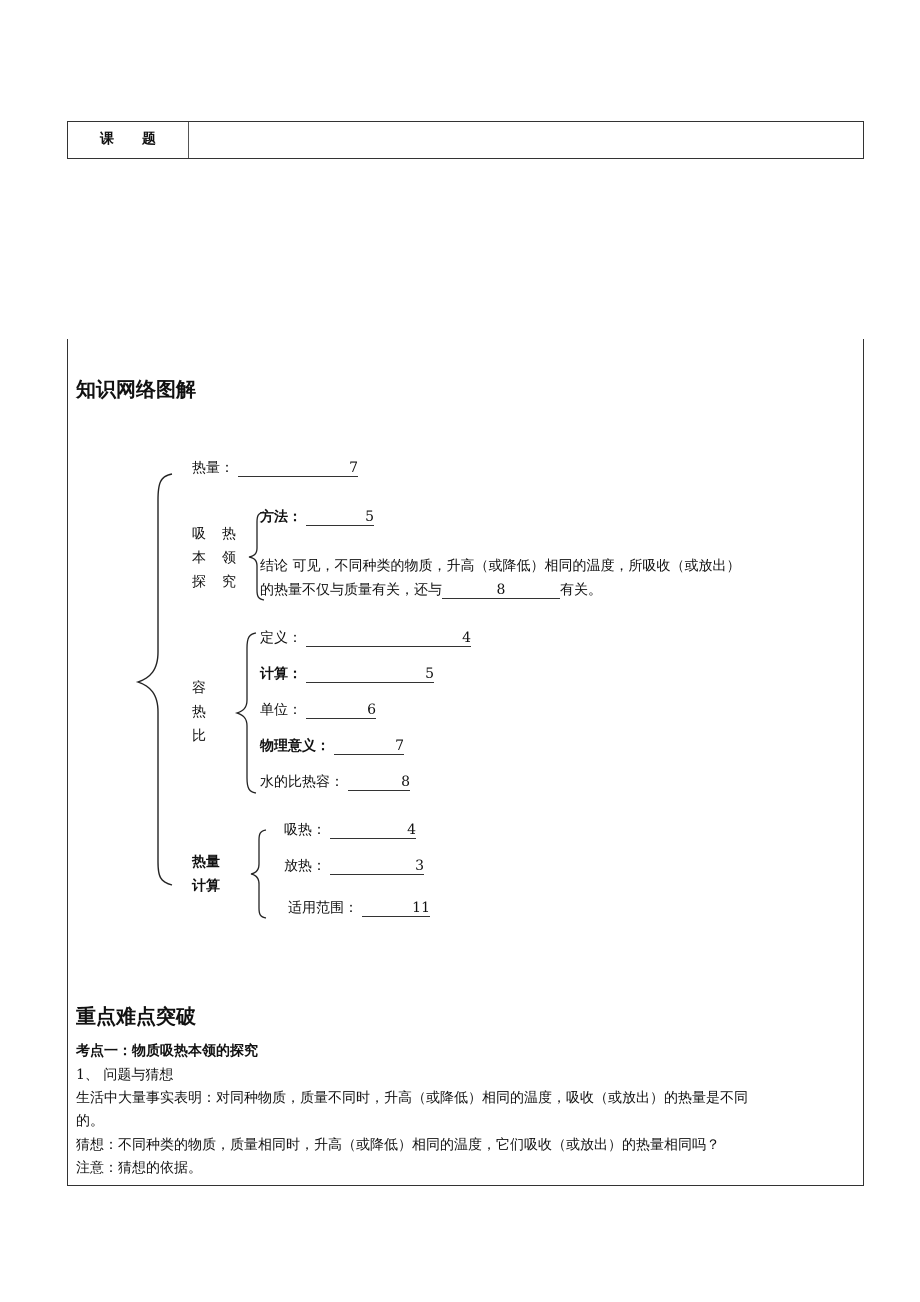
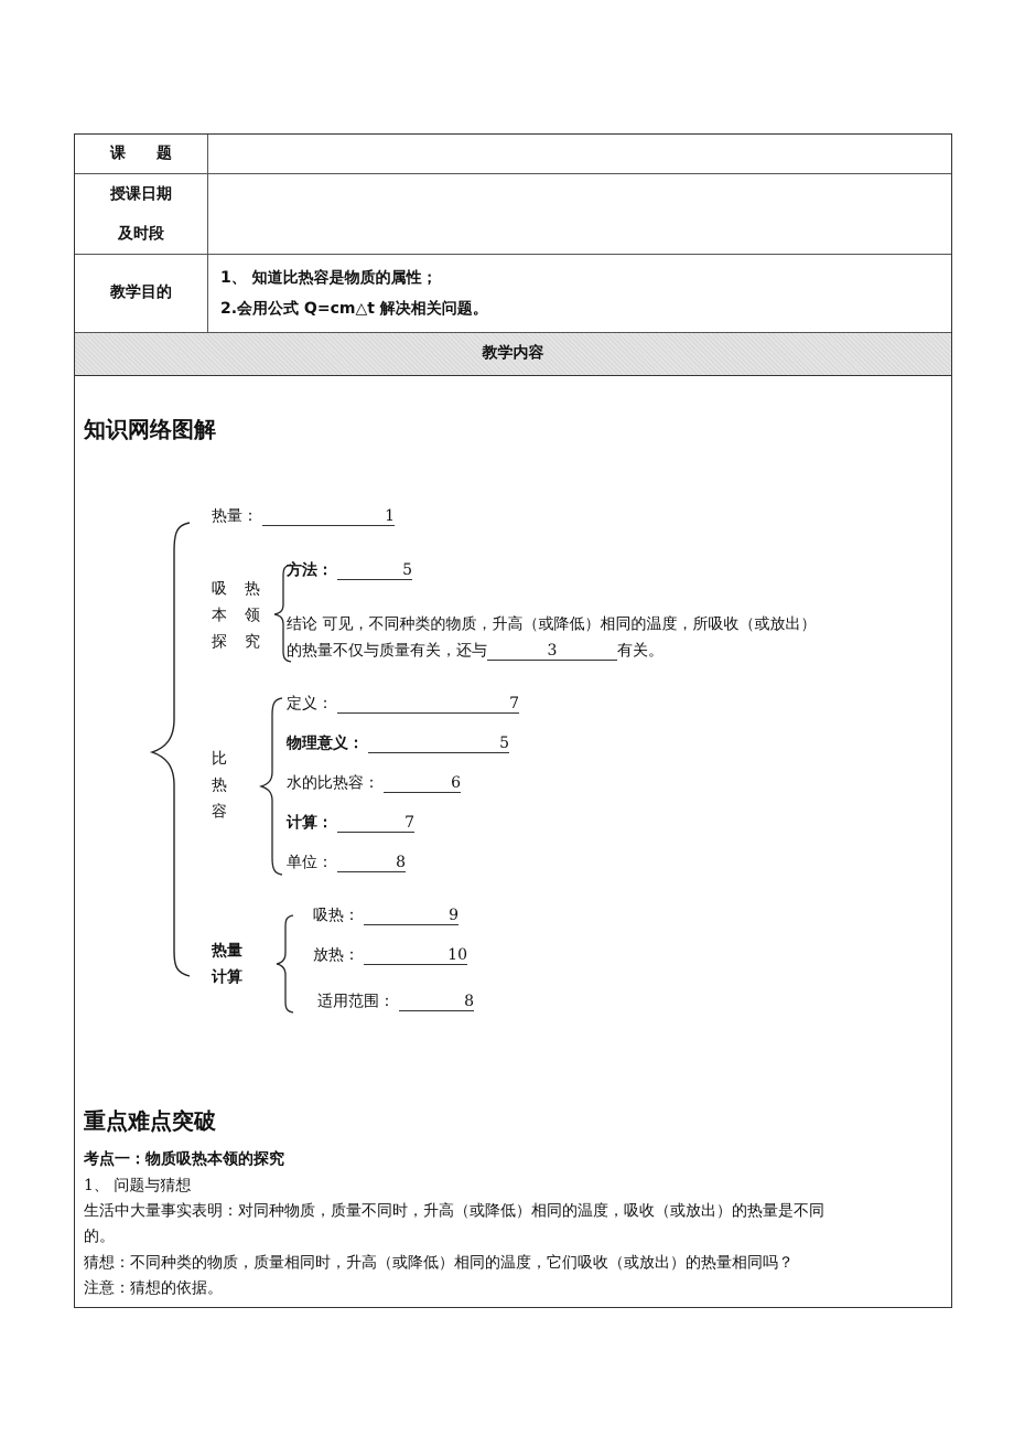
  课 题
+ 授课日期
+ 及时段
+ 教学目的
+ 1、 知道比热容是物质的属性；
+ 2.会用公式 Q=cm△t 解决相关问题。
+ 教学内容
  知识网络图解
- 热量： 7
+ 热量： 1
  吸 热
  本 领
  探 究
  方法： 5
  结论 可见，不同种类的物质，升高（或降低）相同的温度，所吸收（或放出）
- 的热量不仅与质量有关，还与 8 有关。
+ 的热量不仅与质量有关，还与 3 有关。
- 容
+ 比
  热
- 比
+ 容
- 定义： 4
+ 定义： 7
- 计算： 5
+ 物理意义： 5
- 单位： 6
+ 水的比热容： 6
- 物理意义： 7
+ 计算： 7
- 水的比热容： 8
+ 单位： 8
  热量
  计算
- 吸热： 4
+ 吸热： 9
- 放热： 3
+ 放热： 10
- 适用范围： 11
+ 适用范围： 8
  重点难点突破
  考点一：物质吸热本领的探究
  1、 问题与猜想
  生活中大量事实表明：对同种物质，质量不同时，升高（或降低）相同的温度，吸收（或放出）的热量是不同
  的。
  猜想：不同种类的物质，质量相同时，升高（或降低）相同的温度，它们吸收（或放出）的热量相同吗？
  注意：猜想的依据。
